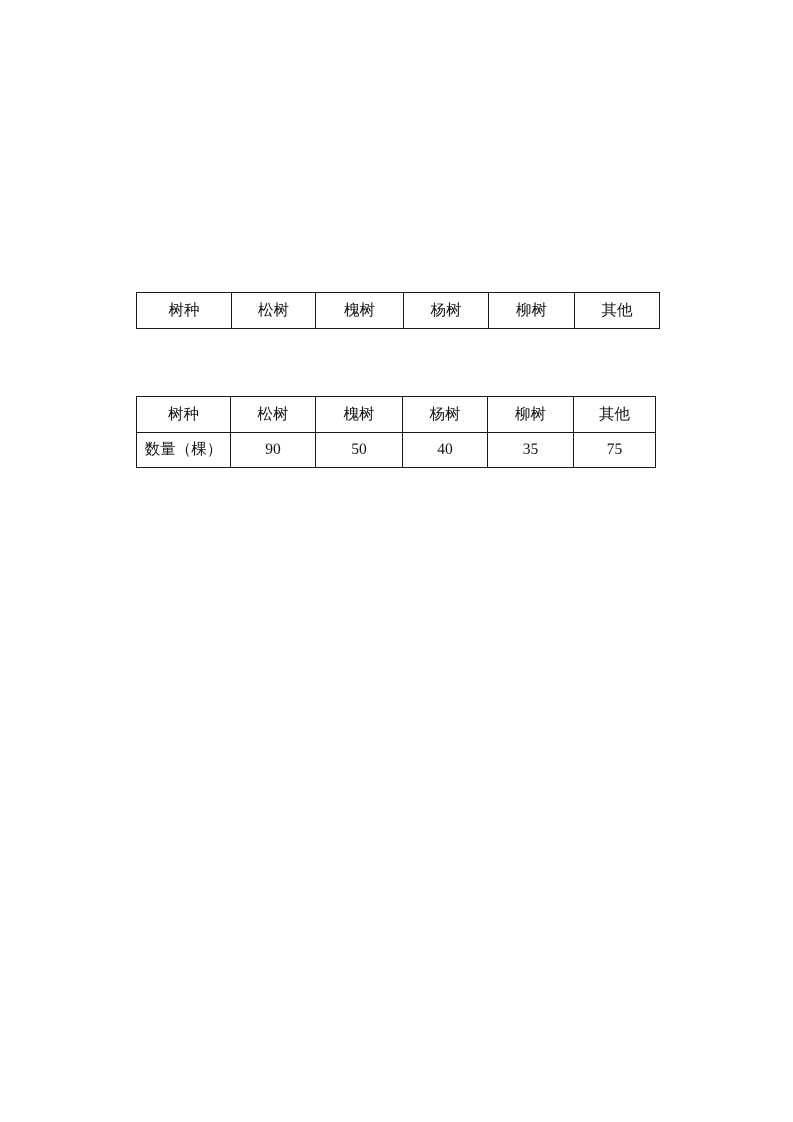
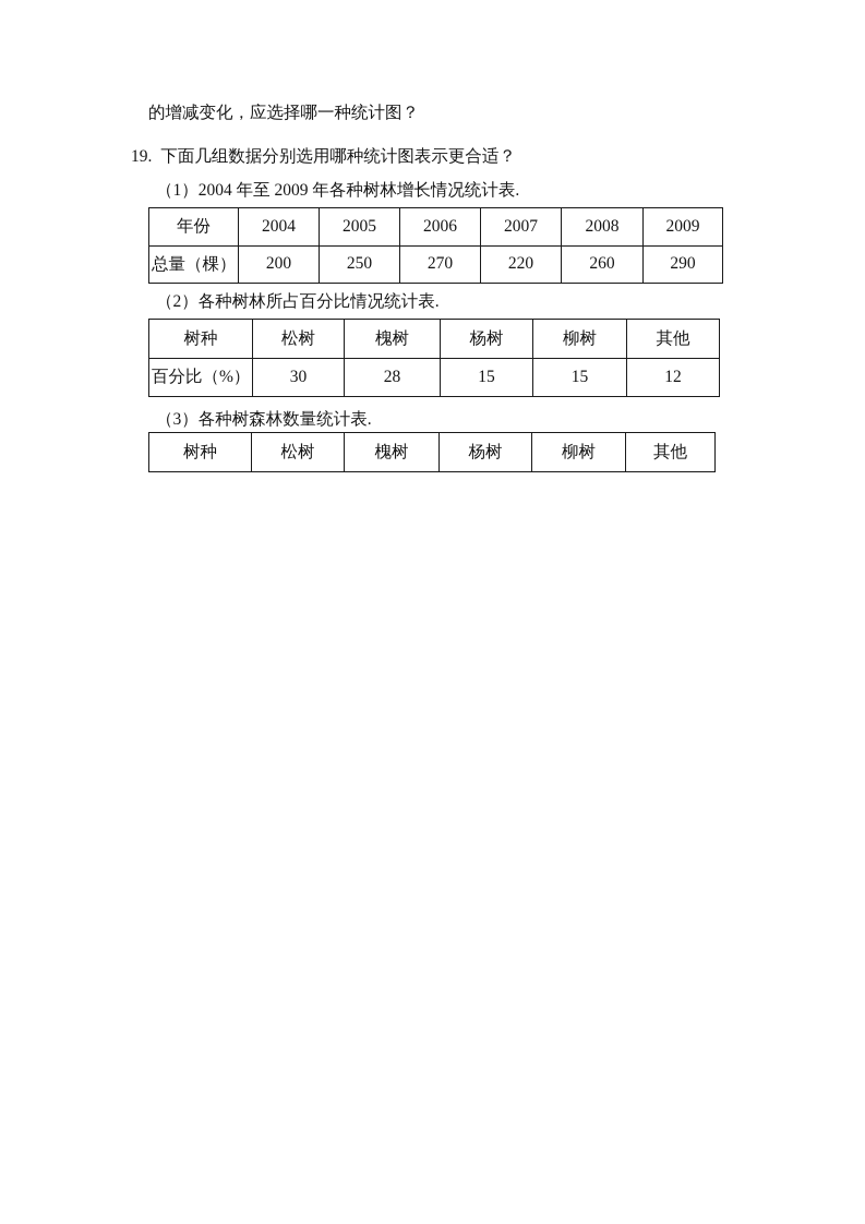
+ 的增减变化，应选择哪一种统计图？
+ 19. 下面几组数据分别选用哪种统计图表示更合适？
+ （1）2004 年至 2009 年各种树林增长情况统计表.
+ 年份	2004	2005	2006	2007	2008	2009
+ 总量（棵）	200	250	270	220	260	290
+ （2）各种树林所占百分比情况统计表.
  树种	松树	槐树	杨树	柳树	其他
+ 百分比（%）	30	28	15	15	12
+ （3）各种树森林数量统计表.
  树种	松树	槐树	杨树	柳树	其他
- 数量（棵）	90	50	40	35	75
